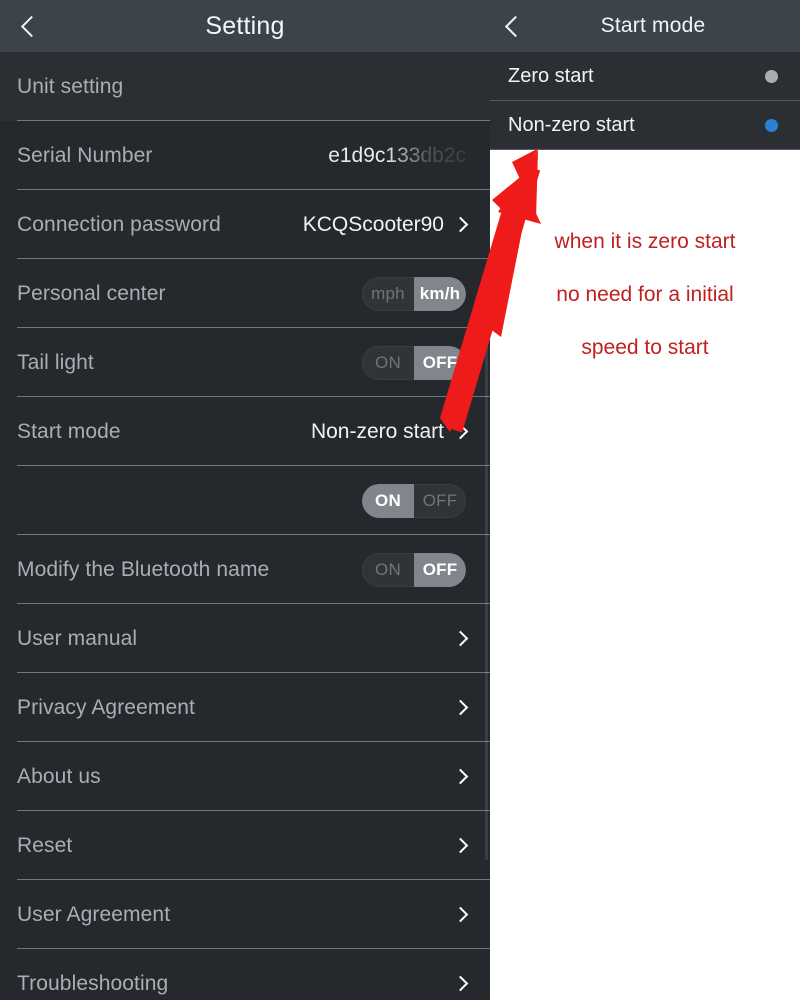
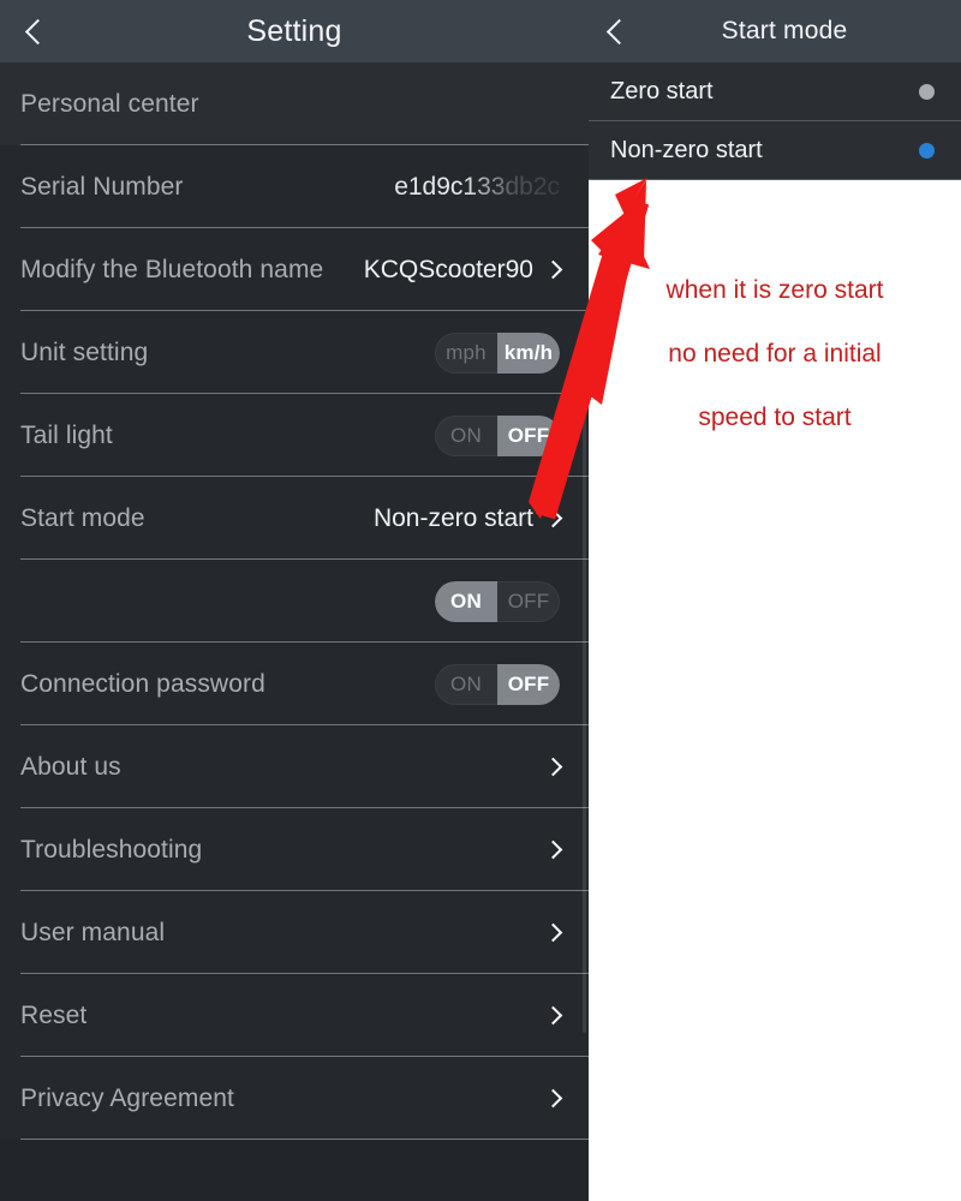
  Setting
- Unit setting
+ Personal center
  Serial Number
  e1d9c133db2c
- Connection password
+ Modify the Bluetooth name
  KCQScooter90
- Personal center
+ Unit setting
  mph
  km/h
  Tail light
  ON
  OFF
  Start mode
  Non-zero start
  ON
  OFF
- Modify the Bluetooth name
+ Connection password
  ON
  OFF
- User manual
+ About us
- Privacy Agreement
+ Troubleshooting
- About us
+ User manual
  Reset
- User Agreement
- Troubleshooting
+ Privacy Agreement
  Start mode
  Zero start
  Non-zero start
  when it is zero start
  no need for a initial
  speed to start
